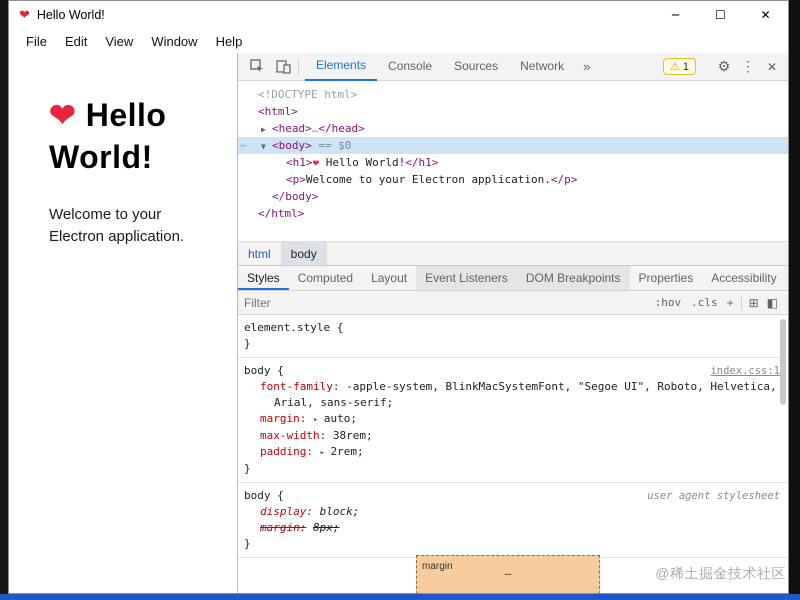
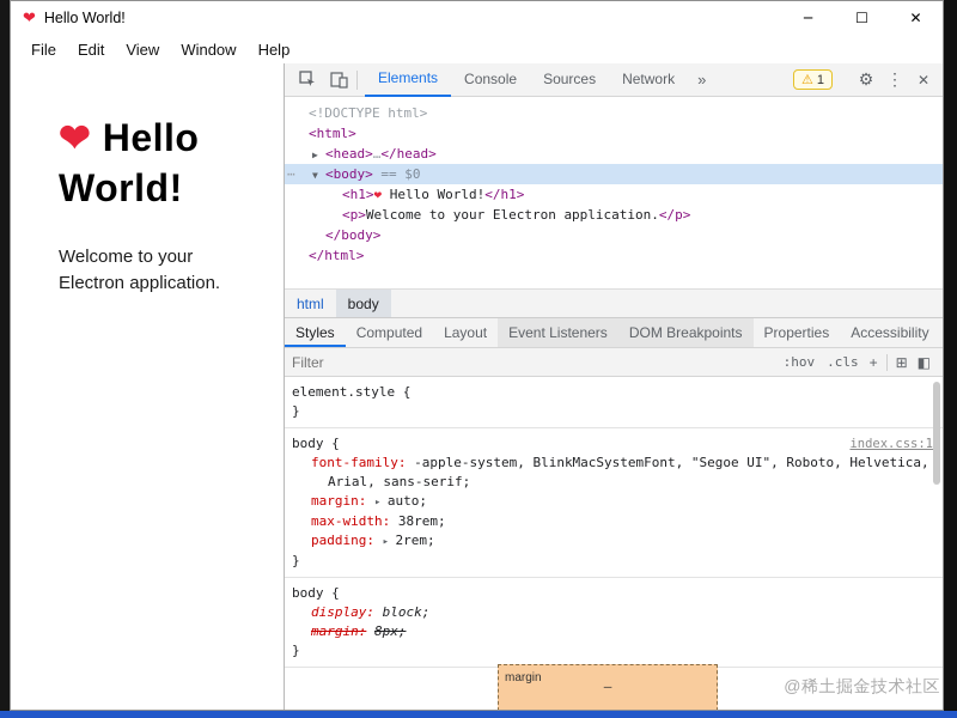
  ❤
  Hello World!
  ─
  ☐
  ✕
  File
  Edit
  View
  Window
  Help
  ❤ Hello World!
  Welcome to your Electron application.
  Elements
  Console
  Sources
  Network
  »
  ⚠
  1
  ⚙
  ⋮
  ✕
  <!DOCTYPE html>
  <html>
  ▶
  <head>…</head>
  ⋯
  ▼
  <body> == $0
  <h1>❤ Hello World!</h1>
  <p>Welcome to your Electron application.</p>
  </body>
  </html>
  html
  body
  Styles
  Computed
  Layout
  Event Listeners
  DOM Breakpoints
  Properties
  Accessibility
  Filter
  :hov
  .cls
  +
  ⊞
  ◧
  element.style {
  }
  index.css:1
  body {
  font-family: -apple-system, BlinkMacSystemFont, "Segoe UI", Roboto, Helvetica, Arial, sans-serif;
  margin: ▸ auto;
  max-width: 38rem;
  padding: ▸ 2rem;
  }
- user agent stylesheet
  body {
  display: block;
  margin: 8px;
  }
  margin
  –
  @稀土掘金技术社区
